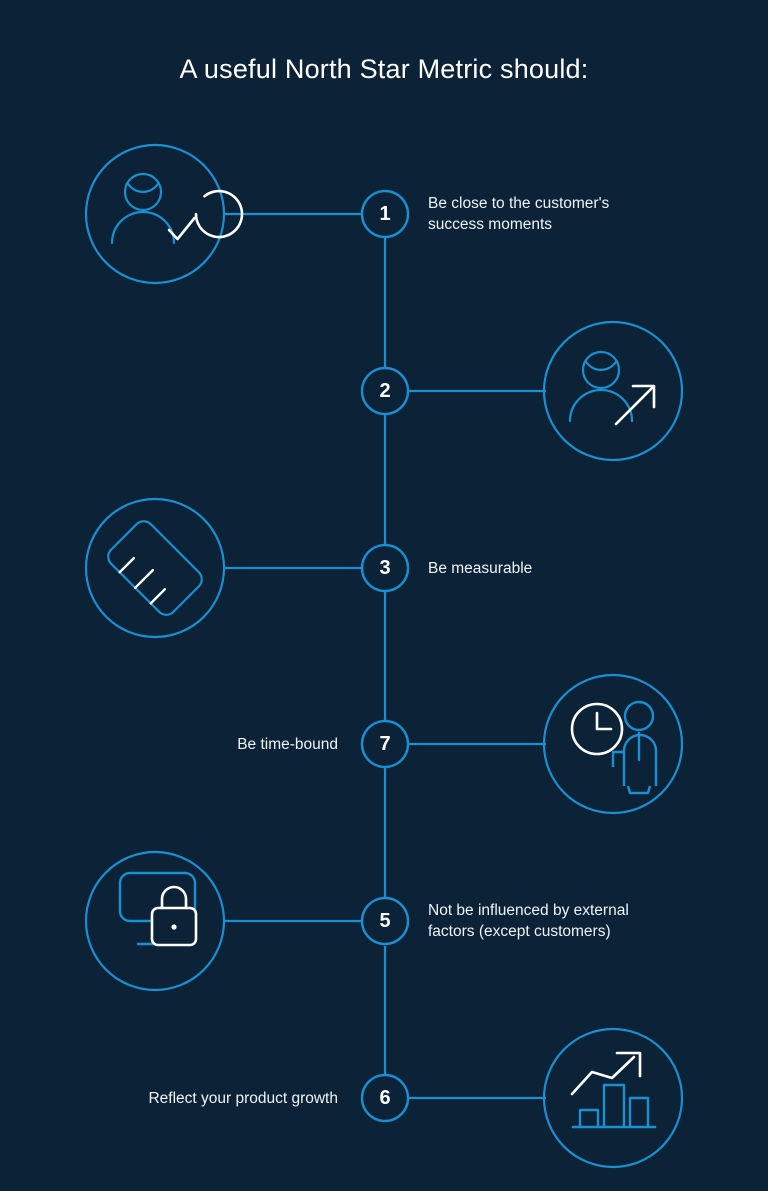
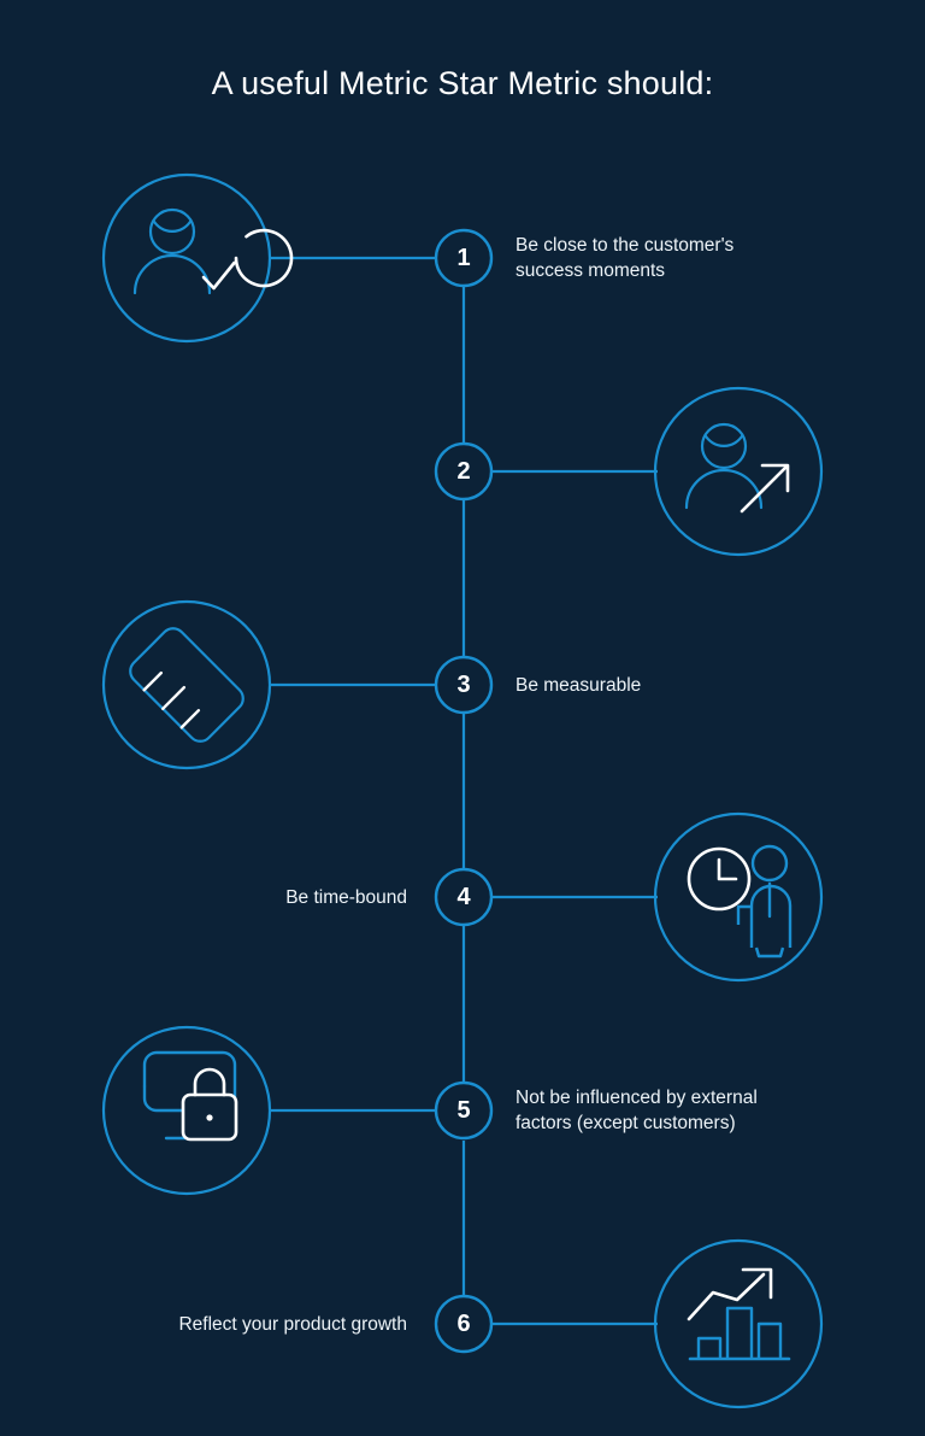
- A useful North Star Metric should:
+ A useful Metric Star Metric should:
  1
  2
  3
- 7
+ 4
  5
  6
  Be close to the customer's
  success moments
  Be measurable
  Be time-bound
  Not be influenced by external
  factors (except customers)
  Reflect your product growth
